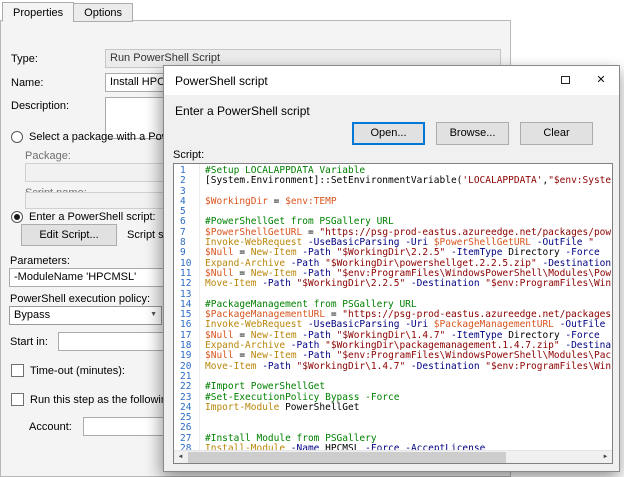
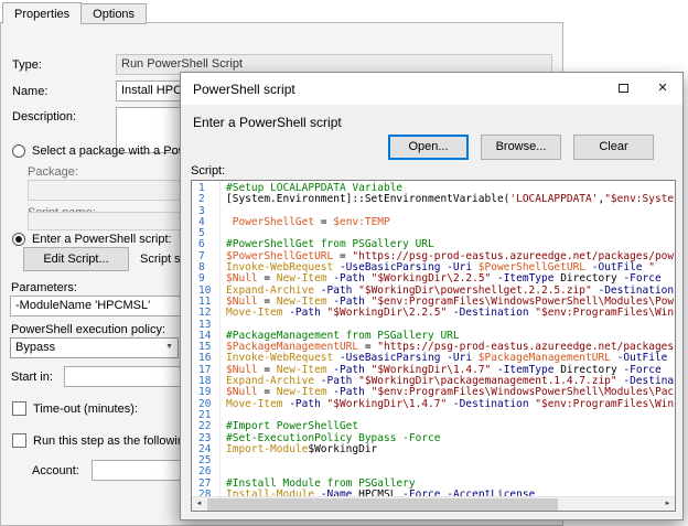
  Properties Options
  Type:
  Run PowerShell Script
  Name:
  Description:
  Select a package with a Po
  Package:
  Enter a PowerShell script:
  Edit Script...
  Script s
  Parameters:
  -ModuleName 'HPCMSL'
  PowerShell execution policy:
  Bypass
  Start in:
  Time-out (minutes):
  Run this step as the followi
  Account:
  PowerShell script
  ✕
  Enter a PowerShell script
  Open...
  Browse...
  Clear
  Script:
  1
  2
  3
  4
  5
  6
  7
  8
  9
  10
  11
  12
  13
  14
  15
  16
  17
  18
  19
  20
  21
  22
  23
  24
  25
  26
  27
  28
  #Setup LOCALAPPDATA Variable
  [System.Environment]::SetEnvironmentVariable('LOCALAPPDATA',"$env:Syste
- $WorkingDir = $env:TEMP
+ PowerShellGet = $env:TEMP
  #PowerShellGet from PSGallery URL
  $PowerShellGetURL = "https://psg-prod-eastus.azureedge.net/packages/pow
  Invoke-WebRequest -UseBasicParsing -Uri $PowerShellGetURL -OutFile "
  $Null = New-Item -Path "$WorkingDir\2.2.5" -ItemType Directory -Force
  Expand-Archive -Path "$WorkingDir\powershellget.2.2.5.zip" -Destination
  $Null = New-Item -Path "$env:ProgramFiles\WindowsPowerShell\Modules\Pow
  Move-Item -Path "$WorkingDir\2.2.5" -Destination "$env:ProgramFiles\Win
  #PackageManagement from PSGallery URL
  $PackageManagementURL = "https://psg-prod-eastus.azureedge.net/packages
  Invoke-WebRequest -UseBasicParsing -Uri $PackageManagementURL -OutFile
  $Null = New-Item -Path "$WorkingDir\1.4.7" -ItemType Directory -Force
  Expand-Archive -Path "$WorkingDir\packagemanagement.1.4.7.zip" -Destina
  $Null = New-Item -Path "$env:ProgramFiles\WindowsPowerShell\Modules\Pac
  Move-Item -Path "$WorkingDir\1.4.7" -Destination "$env:ProgramFiles\Win
  #Import PowerShellGet
  #Set-ExecutionPolicy Bypass -Force
- Import-Module PowerShellGet
+ Import-Module$WorkingDir
  #Install Module from PSGallery
  Install-Module -Name HPCMSL -Force -AcceptLicense
